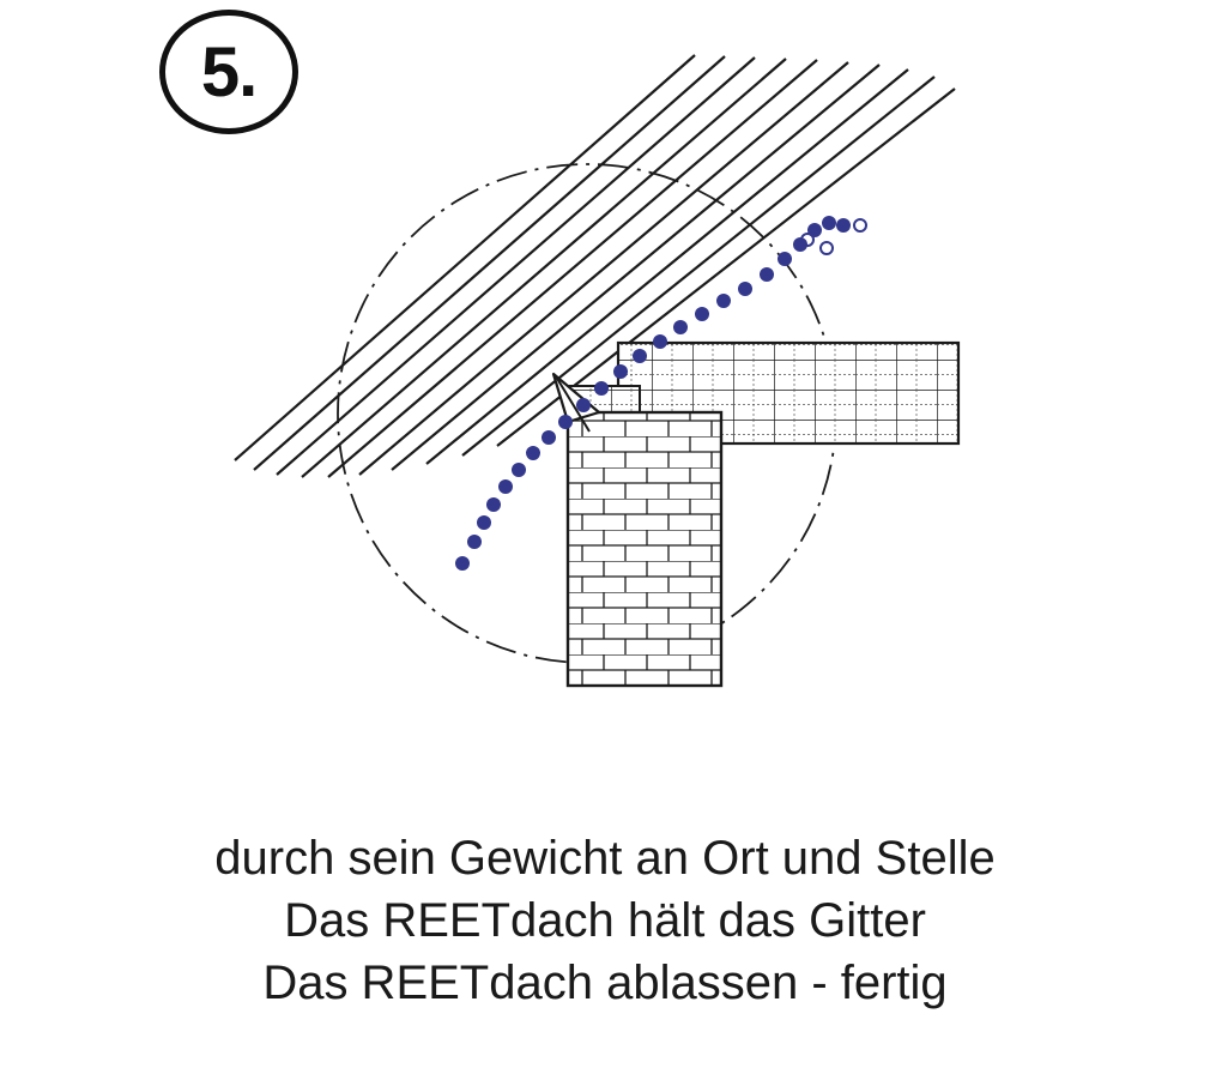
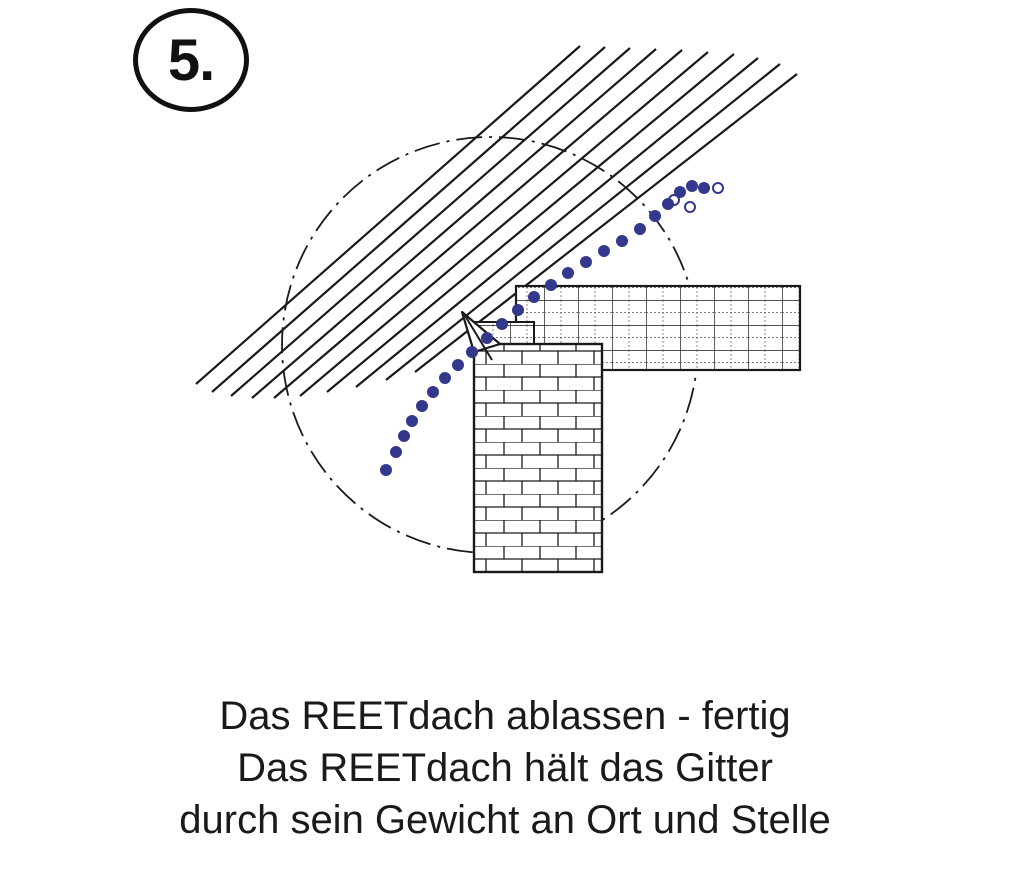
  5.
- durch sein Gewicht an Ort und Stelle
+ Das REETdach ablassen - fertig
  Das REETdach hält das Gitter
- Das REETdach ablassen - fertig
+ durch sein Gewicht an Ort und Stelle
